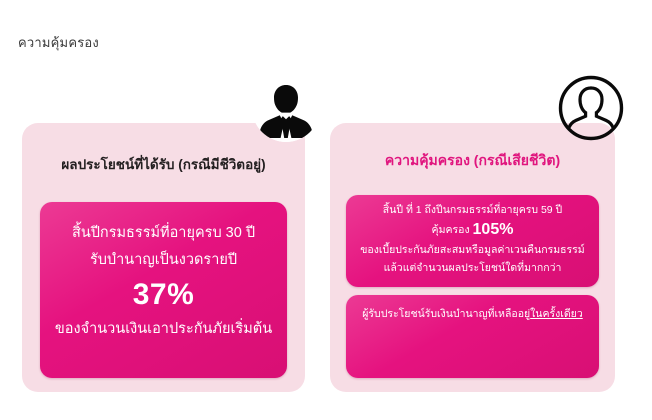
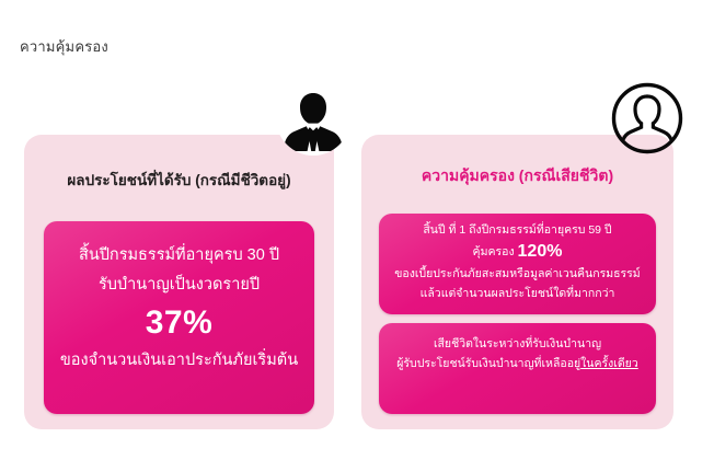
  ความคุ้มครอง
  ผลประโยชน์ที่ได้รับ (กรณีมีชีวิตอยู่)
  สิ้นปีกรมธรรม์ที่อายุครบ 30 ปี
  รับบำนาญเป็นงวดรายปี
  37%
  ของจำนวนเงินเอาประกันภัยเริ่มต้น
  ความคุ้มครอง (กรณีเสียชีวิต)
- สิ้นปี ที่ 1 ถึงปีนกรมธรรม์ที่อายุครบ 59 ปี
+ สิ้นปี ที่ 1 ถึงปีกรมธรรม์ที่อายุครบ 59 ปี
- คุ้มครอง 105%
+ คุ้มครอง 120%
  ของเบี้ยประกันภัยสะสมหรือมูลค่าเวนคืนกรมธรรม์
  แล้วแต่จำนวนผลประโยชน์ใดที่มากกว่า
+ เสียชีวิตในระหว่างที่รับเงินบำนาญ
  ผู้รับประโยชน์รับเงินบำนาญที่เหลืออยู่ในครั้งเดียว
